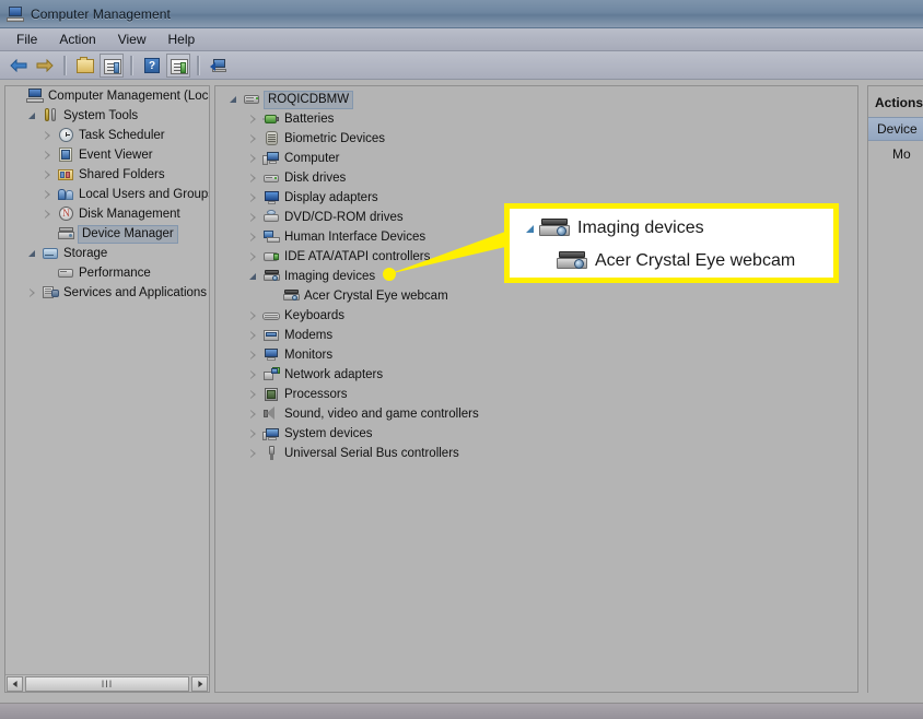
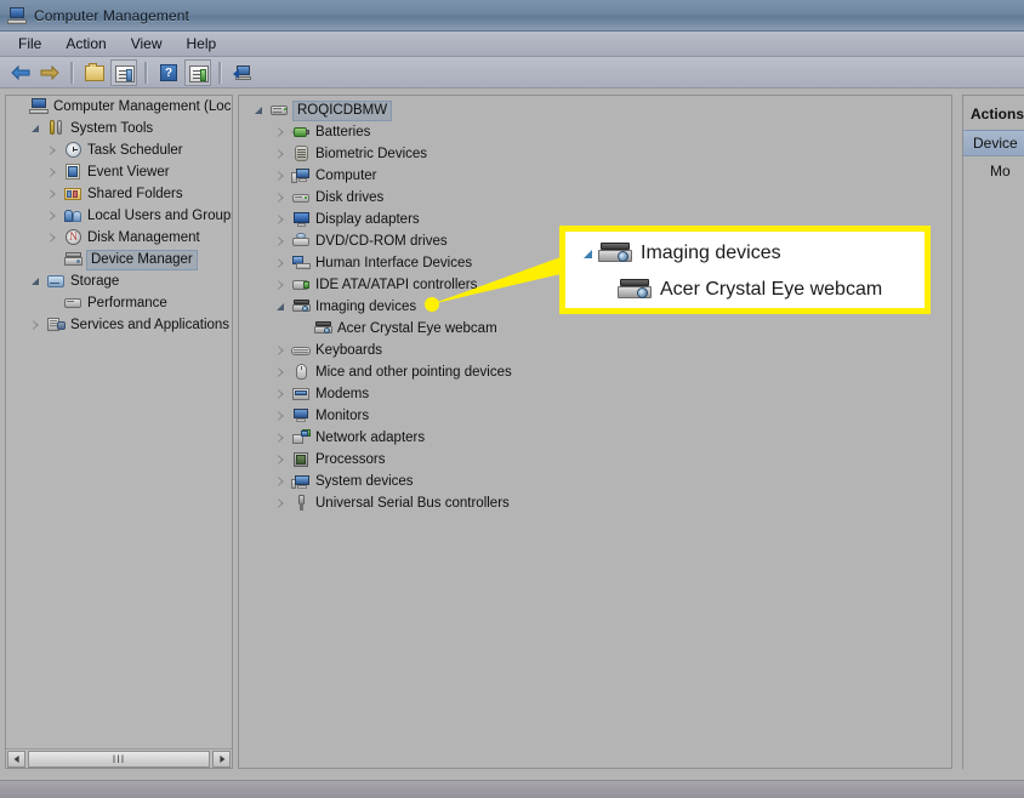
  Computer Management
  File
  Action
  View
  Help
  ?
  Computer Management (Loc
  System Tools
  Task Scheduler
  Event Viewer
  Shared Folders
  Local Users and Group
  N
  Disk Management
  Device Manager
  Storage
  Performance
  Services and Applications
  III
  ROQICDBMW
  Batteries
  Biometric Devices
  Computer
  Disk drives
  Display adapters
  DVD/CD-ROM drives
  Human Interface Devices
  IDE ATA/ATAPI controllers
  Imaging devices
  Acer Crystal Eye webcam
  Keyboards
+ Mice and other pointing devices
  Modems
  Monitors
  Network adapters
  Processors
- Sound, video and game controllers
  System devices
  Universal Serial Bus controllers
  Actions
  Device
  Mo
  Imaging devices
  Acer Crystal Eye webcam
